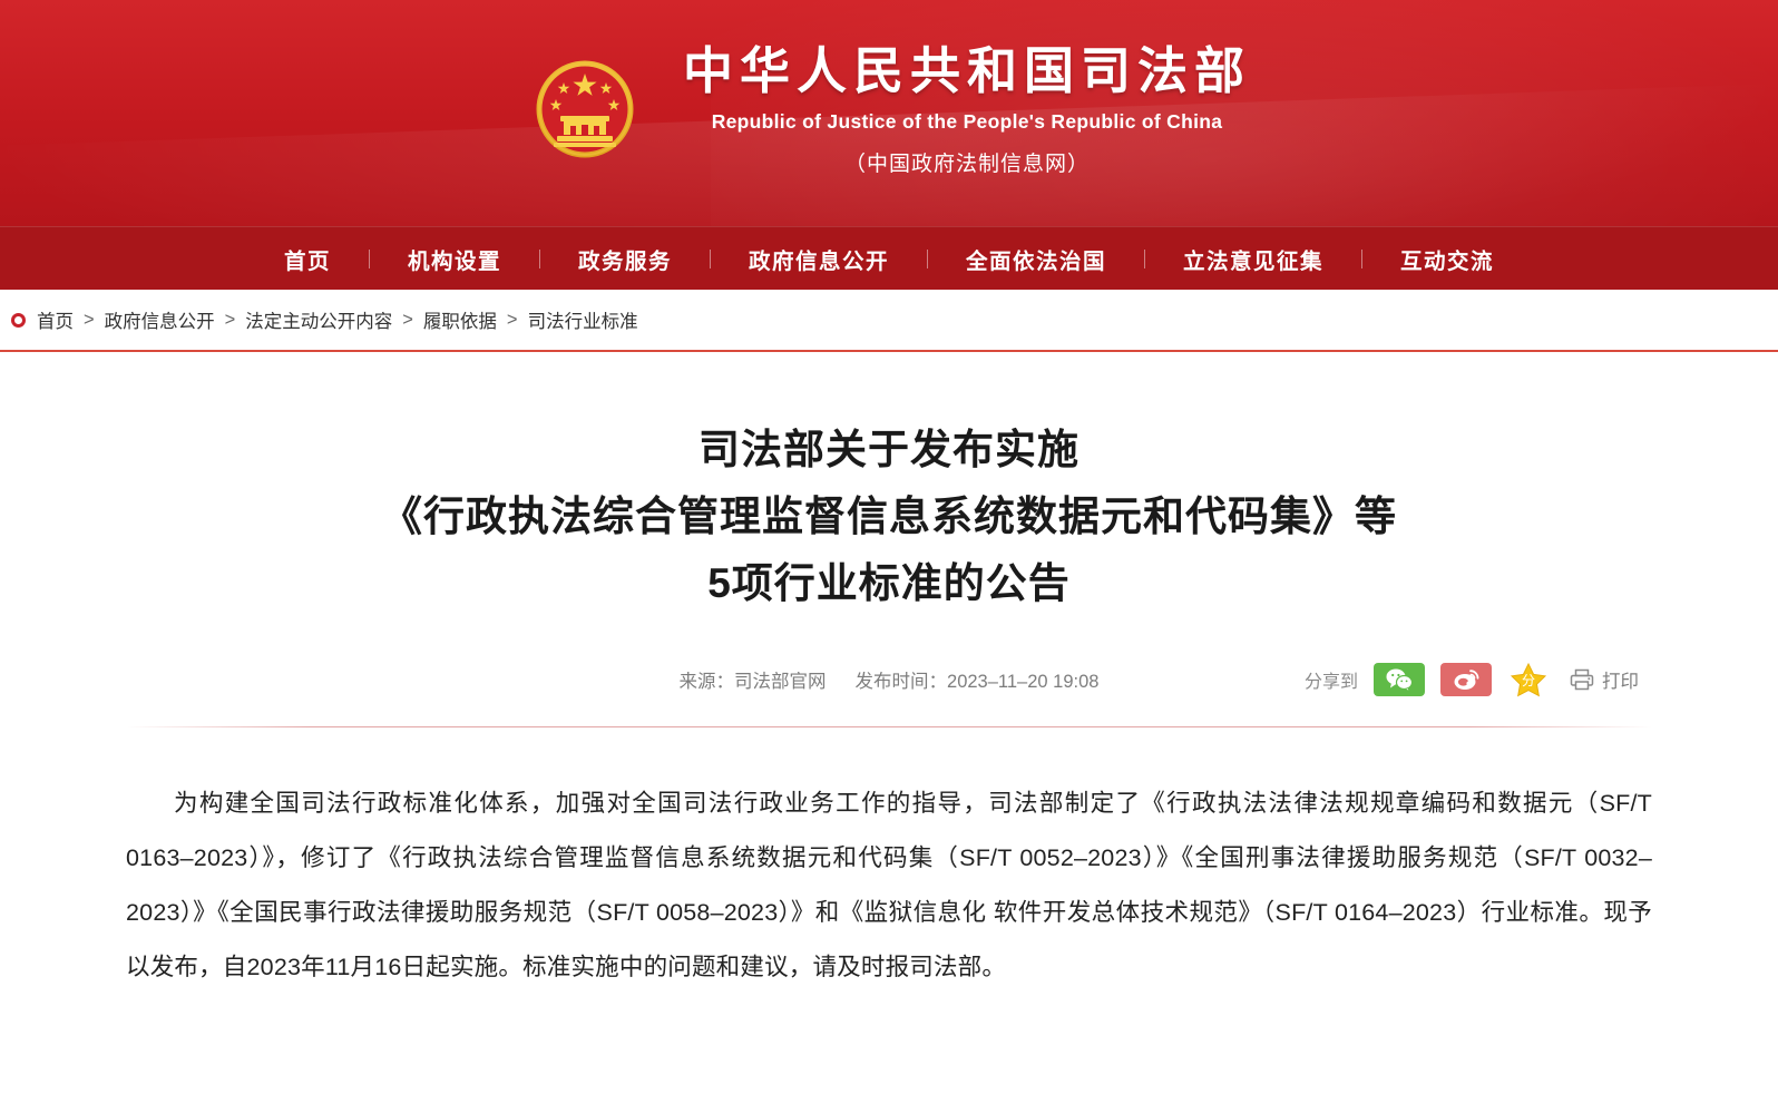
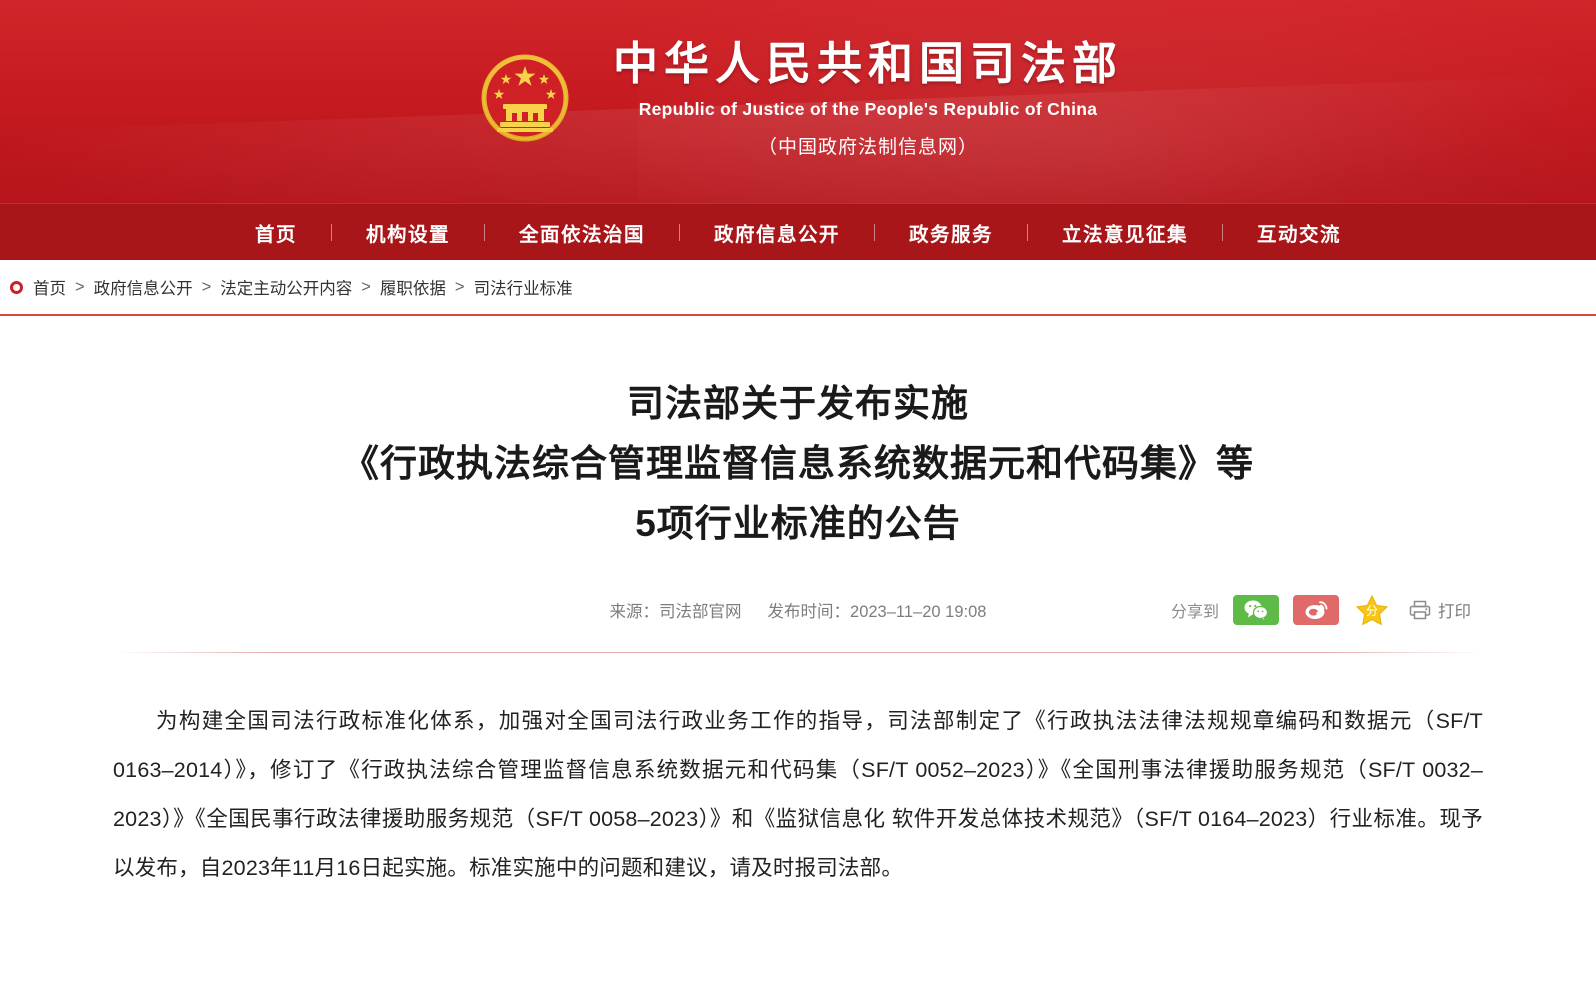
  中华人民共和国司法部
  Republic of Justice of the People's Republic of China
  （中国政府法制信息网）
  首页
  机构设置
- 政务服务
+ 全面依法治国
  政府信息公开
- 全面依法治国
+ 政务服务
  立法意见征集
  互动交流
  首页
  >
  政府信息公开
  >
  法定主动公开内容
  >
  履职依据
  >
  司法行业标准
  司法部关于发布实施
  《行政执法综合管理监督信息系统数据元和代码集》等
  5项行业标准的公告
  来源：司法部官网
  发布时间：2023–11–20 19:08
  分享到
  分
  打印
- 为构建全国司法行政标准化体系，加强对全国司法行政业务工作的指导，司法部制定了《行政执法法律法规规章编码和数据元（SF/T 0163–2023）》，修订了《行政执法综合管理监督信息系统数据元和代码集（SF/T 0052–2023）》《全国刑事法律援助服务规范（SF/T 0032–2023）》《全国民事行政法律援助服务规范（SF/T 0058–2023）》和《监狱信息化 软件开发总体技术规范》（SF/T 0164–2023）行业标准。现予以发布，自2023年11月16日起实施。标准实施中的问题和建议，请及时报司法部。
+ 为构建全国司法行政标准化体系，加强对全国司法行政业务工作的指导，司法部制定了《行政执法法律法规规章编码和数据元（SF/T 0163–2014）》，修订了《行政执法综合管理监督信息系统数据元和代码集（SF/T 0052–2023）》《全国刑事法律援助服务规范（SF/T 0032–2023）》《全国民事行政法律援助服务规范（SF/T 0058–2023）》和《监狱信息化 软件开发总体技术规范》（SF/T 0164–2023）行业标准。现予以发布，自2023年11月16日起实施。标准实施中的问题和建议，请及时报司法部。
